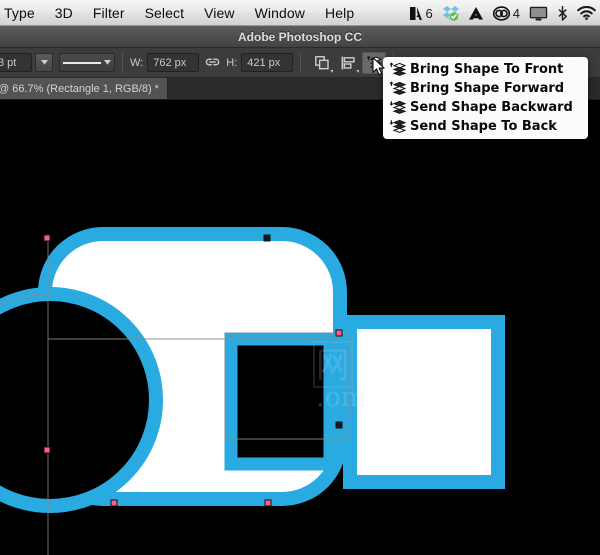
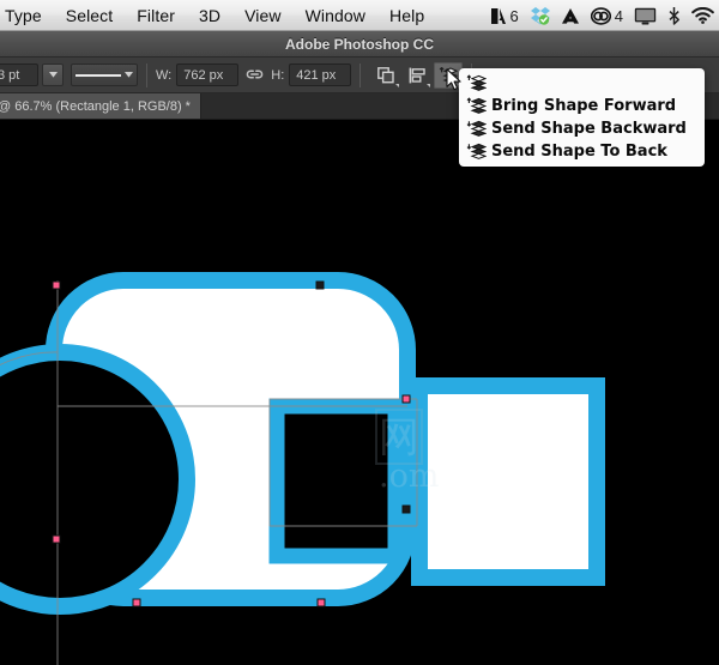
  Type
- 3D
+ Select
  Filter
- Select
+ 3D
  View
  Window
  Help
  6
  4
  Adobe Photoshop CC
  3 pt
  W:
  762 px
  H:
  421 px
  @ 66.7% (Rectangle 1, RGB/8) *
  网
  .om
- Bring Shape To Front
  Bring Shape Forward
  Send Shape Backward
  Send Shape To Back
